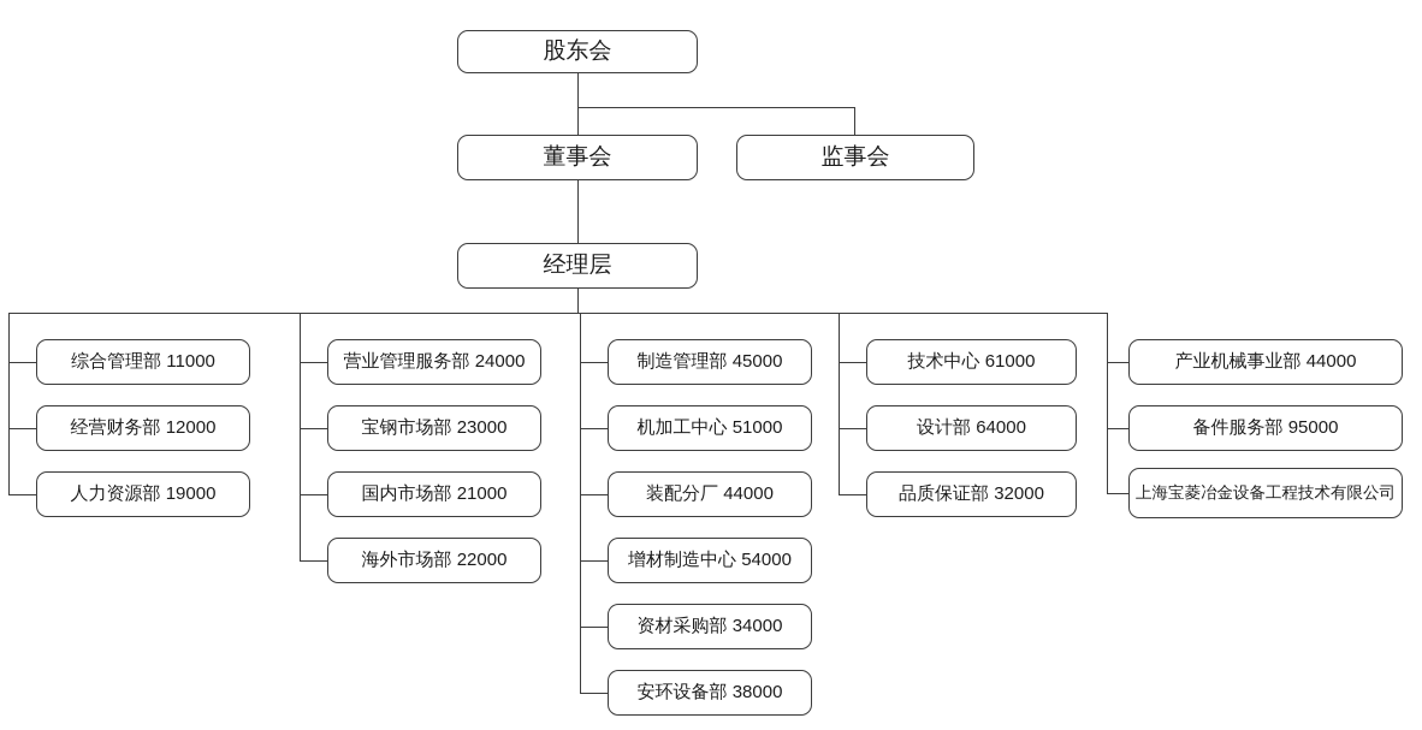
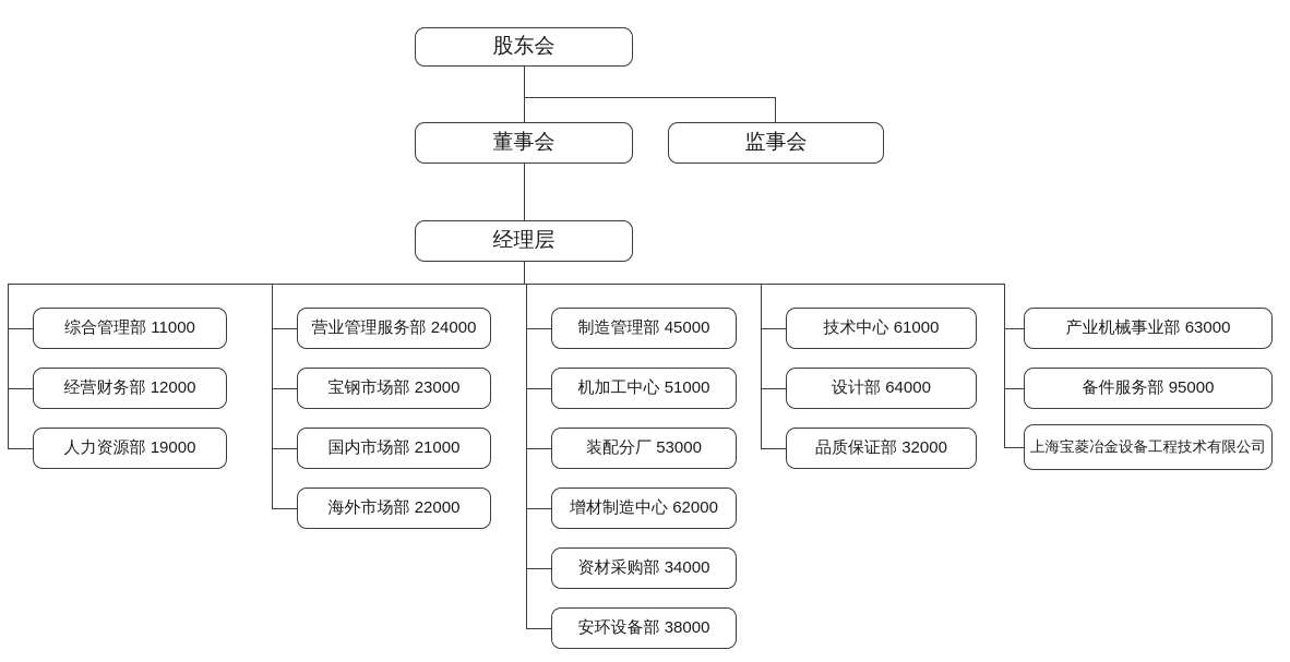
  股东会
  董事会
  监事会
  经理层
  综合管理部 11000
  经营财务部 12000
  人力资源部 19000
  营业管理服务部 24000
  宝钢市场部 23000
  国内市场部 21000
  海外市场部 22000
  制造管理部 45000
  机加工中心 51000
- 装配分厂 44000
+ 装配分厂 53000
- 增材制造中心 54000
+ 增材制造中心 62000
  资材采购部 34000
  安环设备部 38000
  技术中心 61000
  设计部 64000
  品质保证部 32000
- 产业机械事业部 44000
+ 产业机械事业部 63000
  备件服务部 95000
  上海宝菱冶金设备工程技术有限公司
